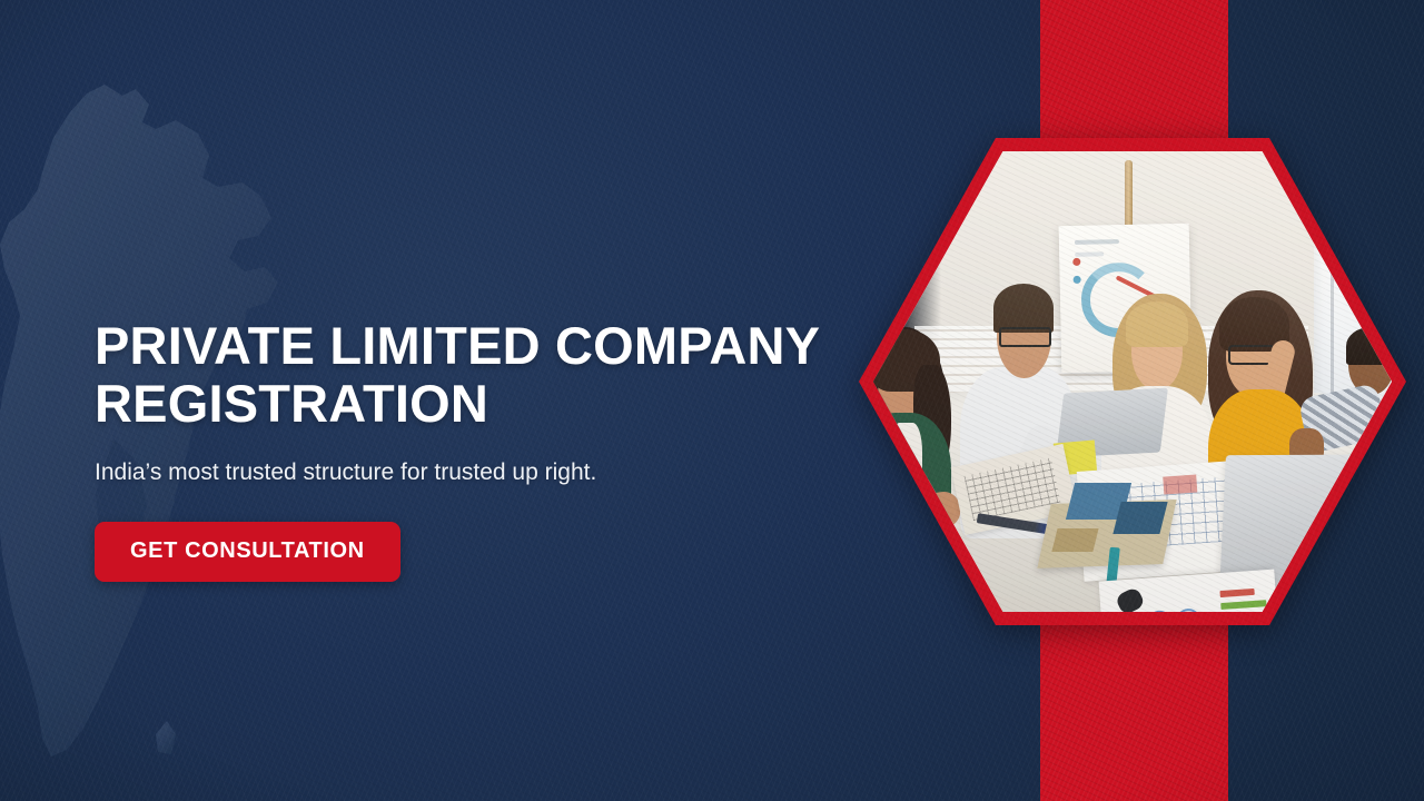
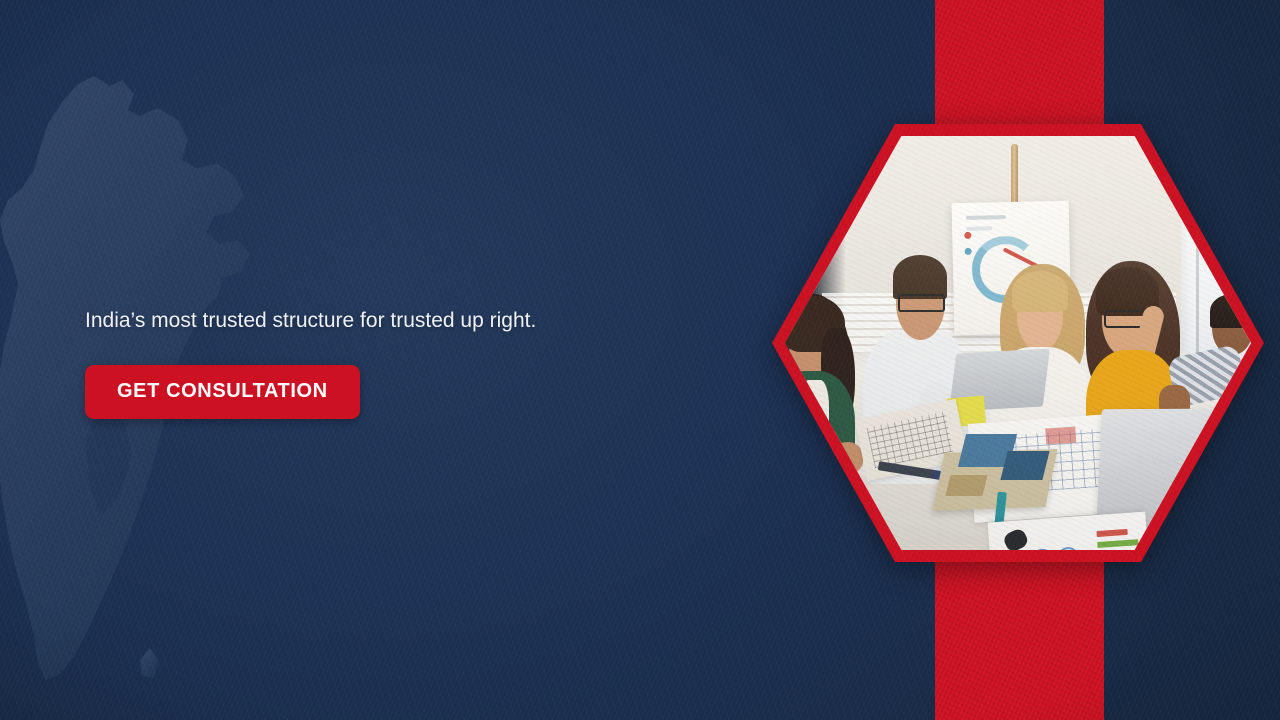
- PRIVATE LIMITED COMPANY
- REGISTRATION
  India’s most trusted structure for trusted up right.
  GET CONSULTATION
